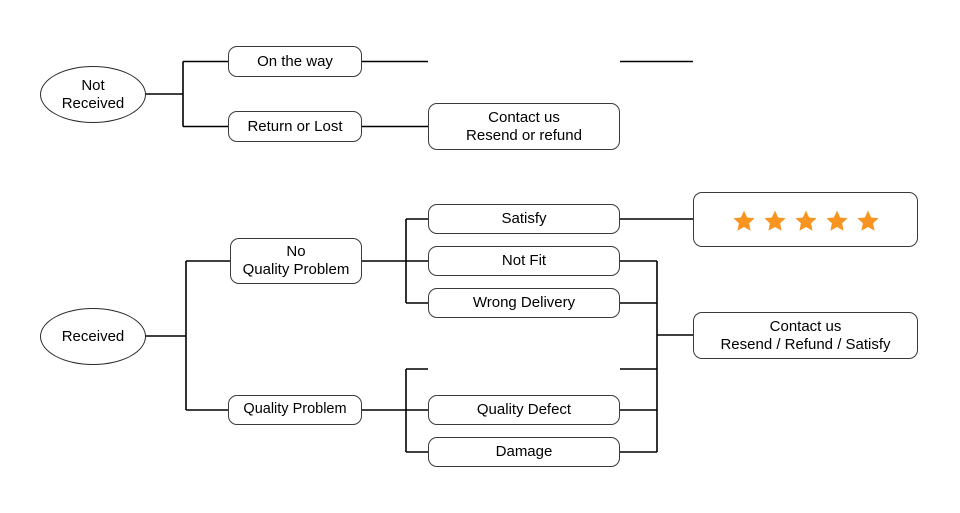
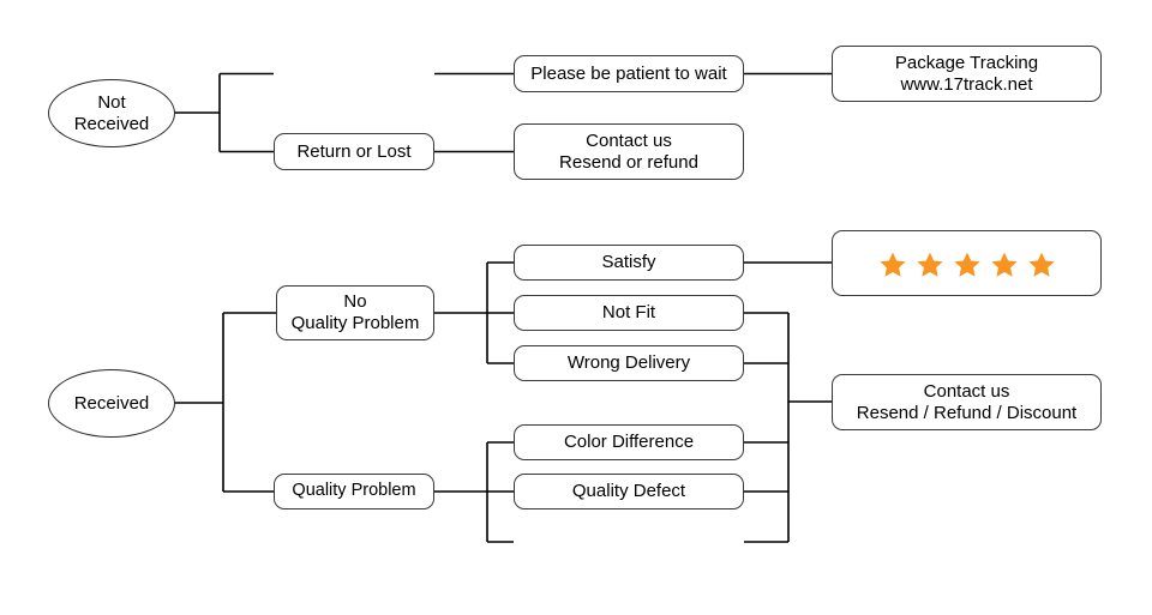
  Not
  Received
- On the way
  Return or Lost
+ Please be patient to wait
+ Package Tracking
+ www.17track.net
  Contact us
  Resend or refund
  Received
  No
  Quality Problem
  Quality Problem
  Satisfy
  Not Fit
  Wrong Delivery
+ Color Difference
  Quality Defect
- Damage
  Contact us
- Resend / Refund / Satisfy
+ Resend / Refund / Discount
